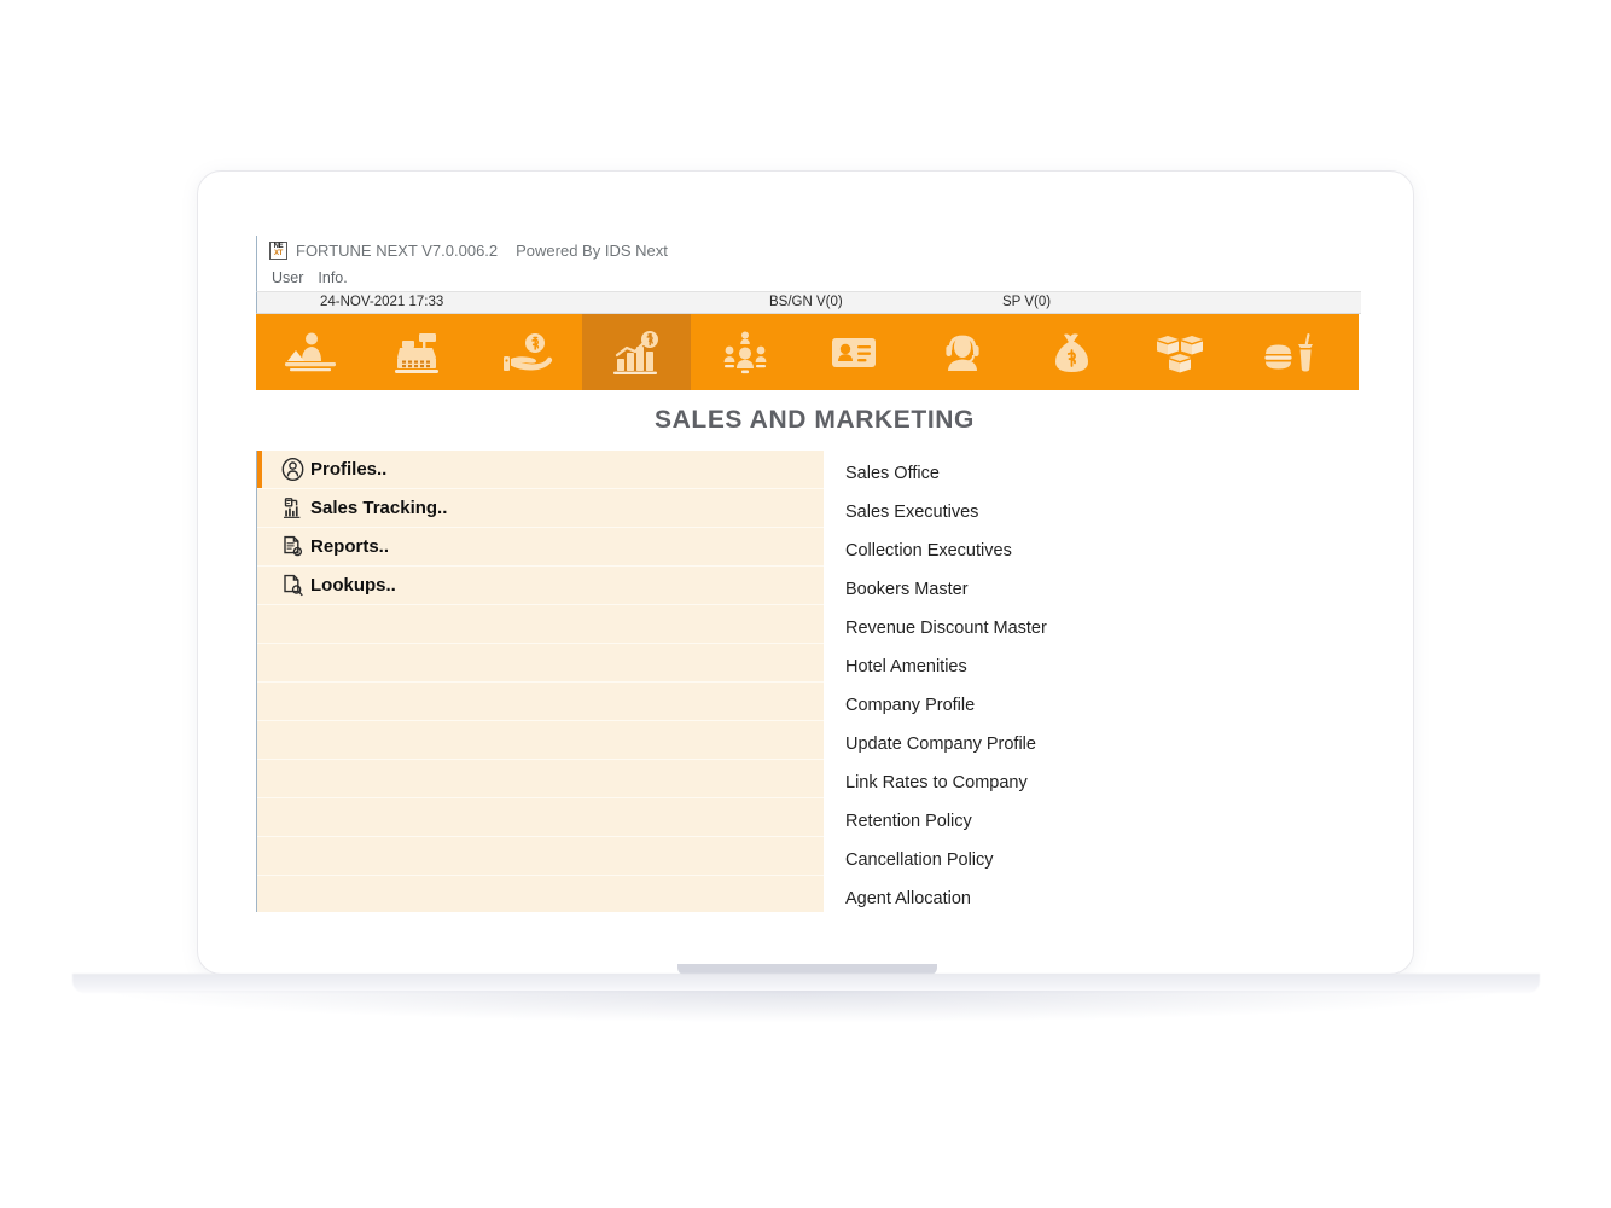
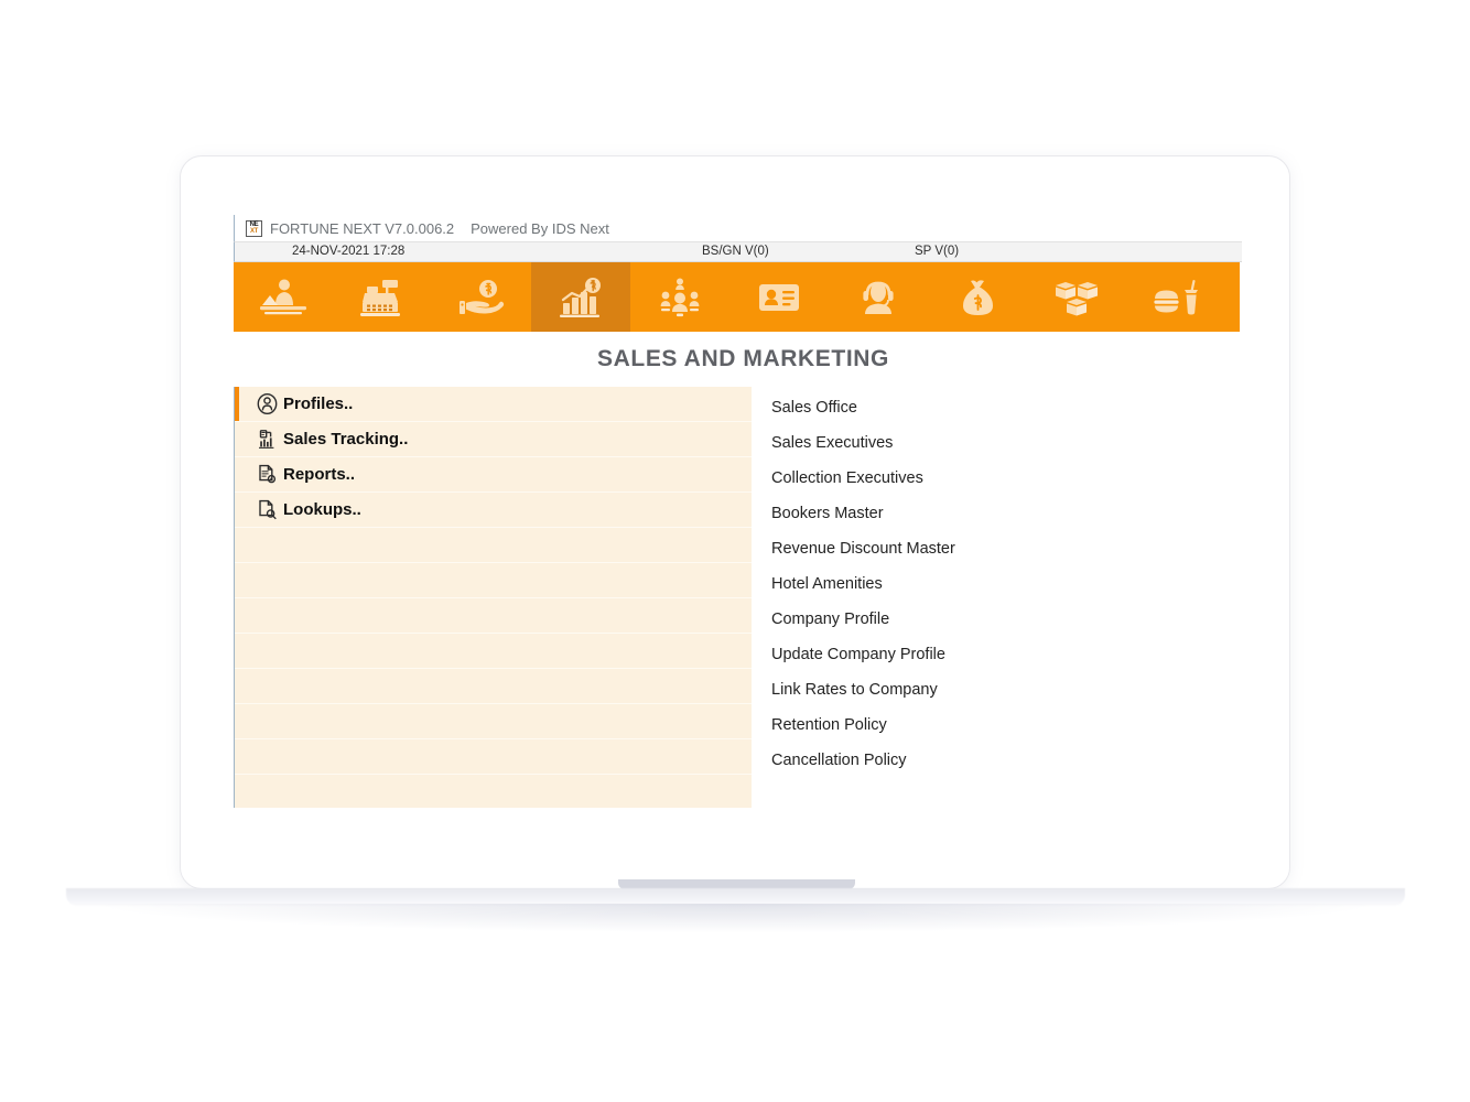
  FORTUNE NEXT V7.0.006.2
  Powered By IDS Next
- User
- Info.
- 24-NOV-2021 17:33
+ 24-NOV-2021 17:28
  BS/GN V(0)
  SP V(0)
  SALES AND MARKETING
  Profiles..
  Sales Tracking..
  Reports..
  Lookups..
  Sales Office
  Sales Executives
  Collection Executives
  Bookers Master
  Revenue Discount Master
  Hotel Amenities
  Company Profile
  Update Company Profile
  Link Rates to Company
  Retention Policy
  Cancellation Policy
- Agent Allocation
